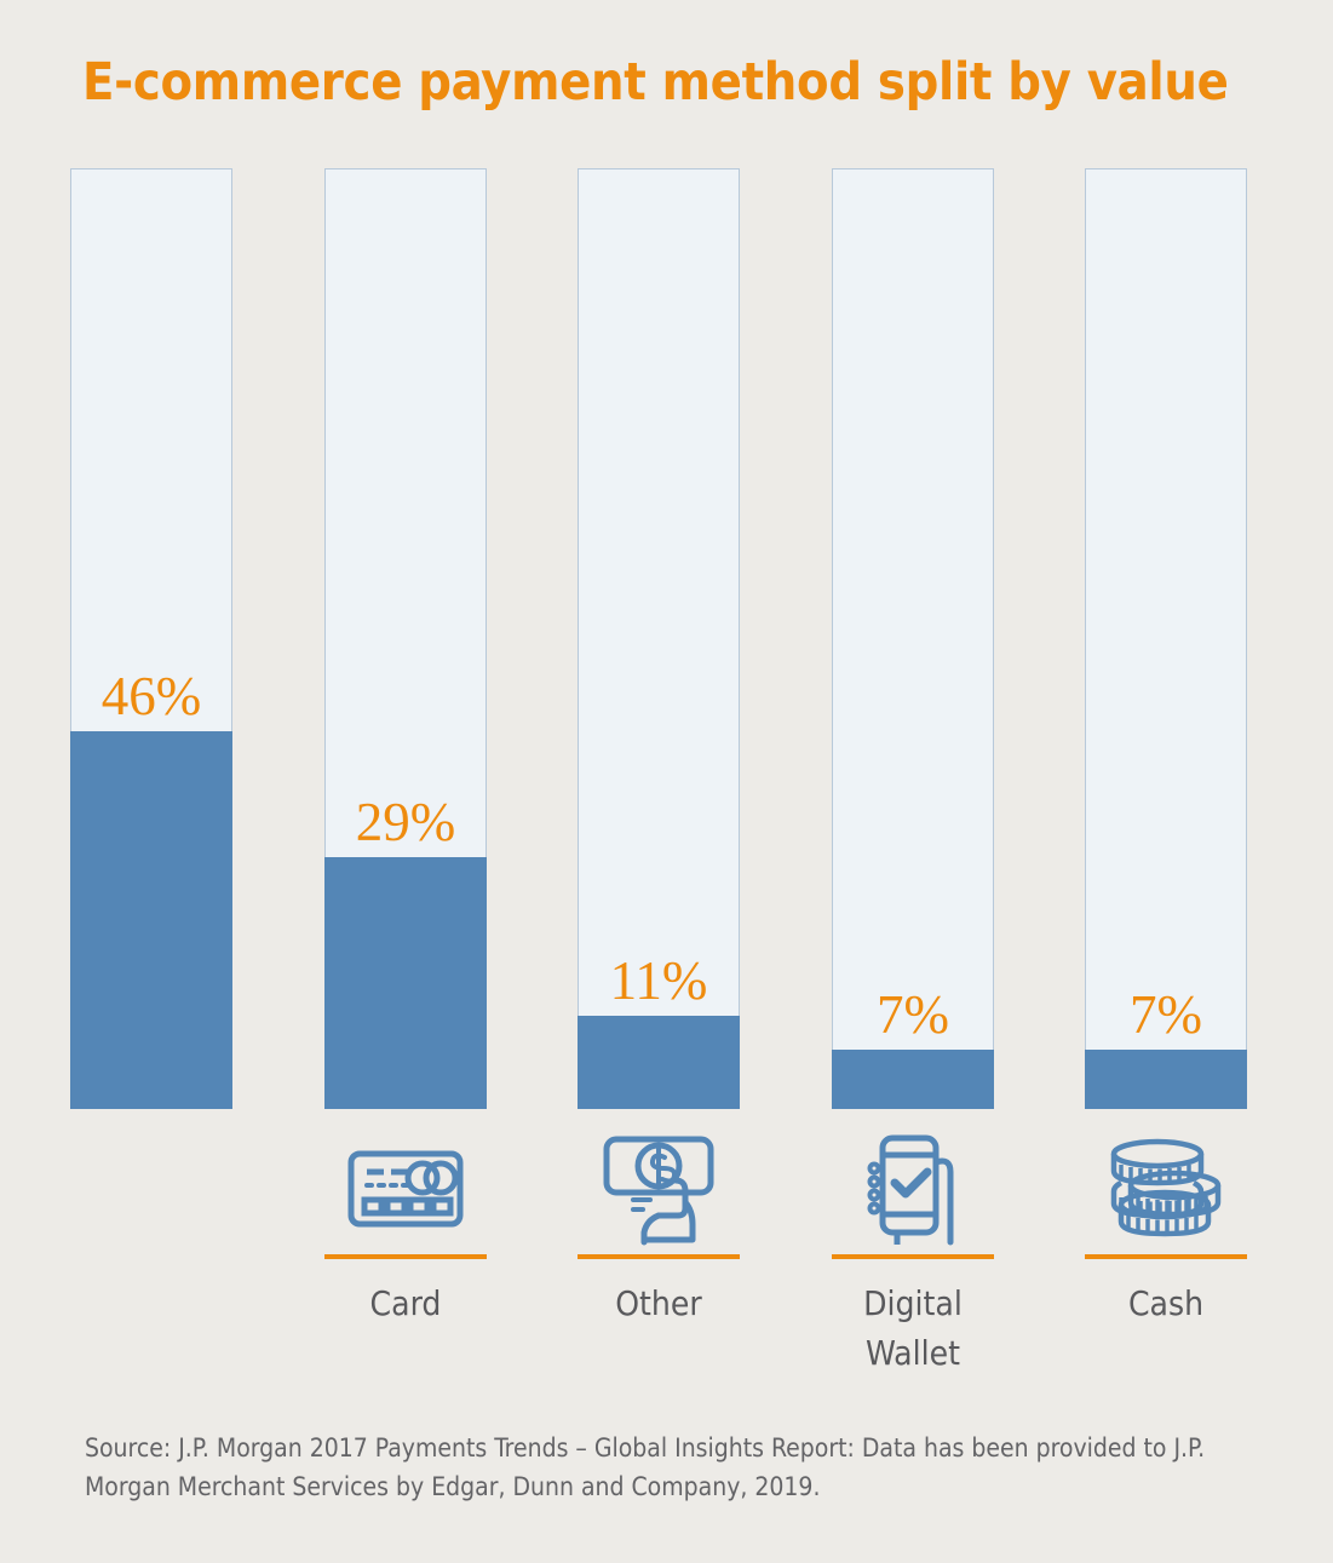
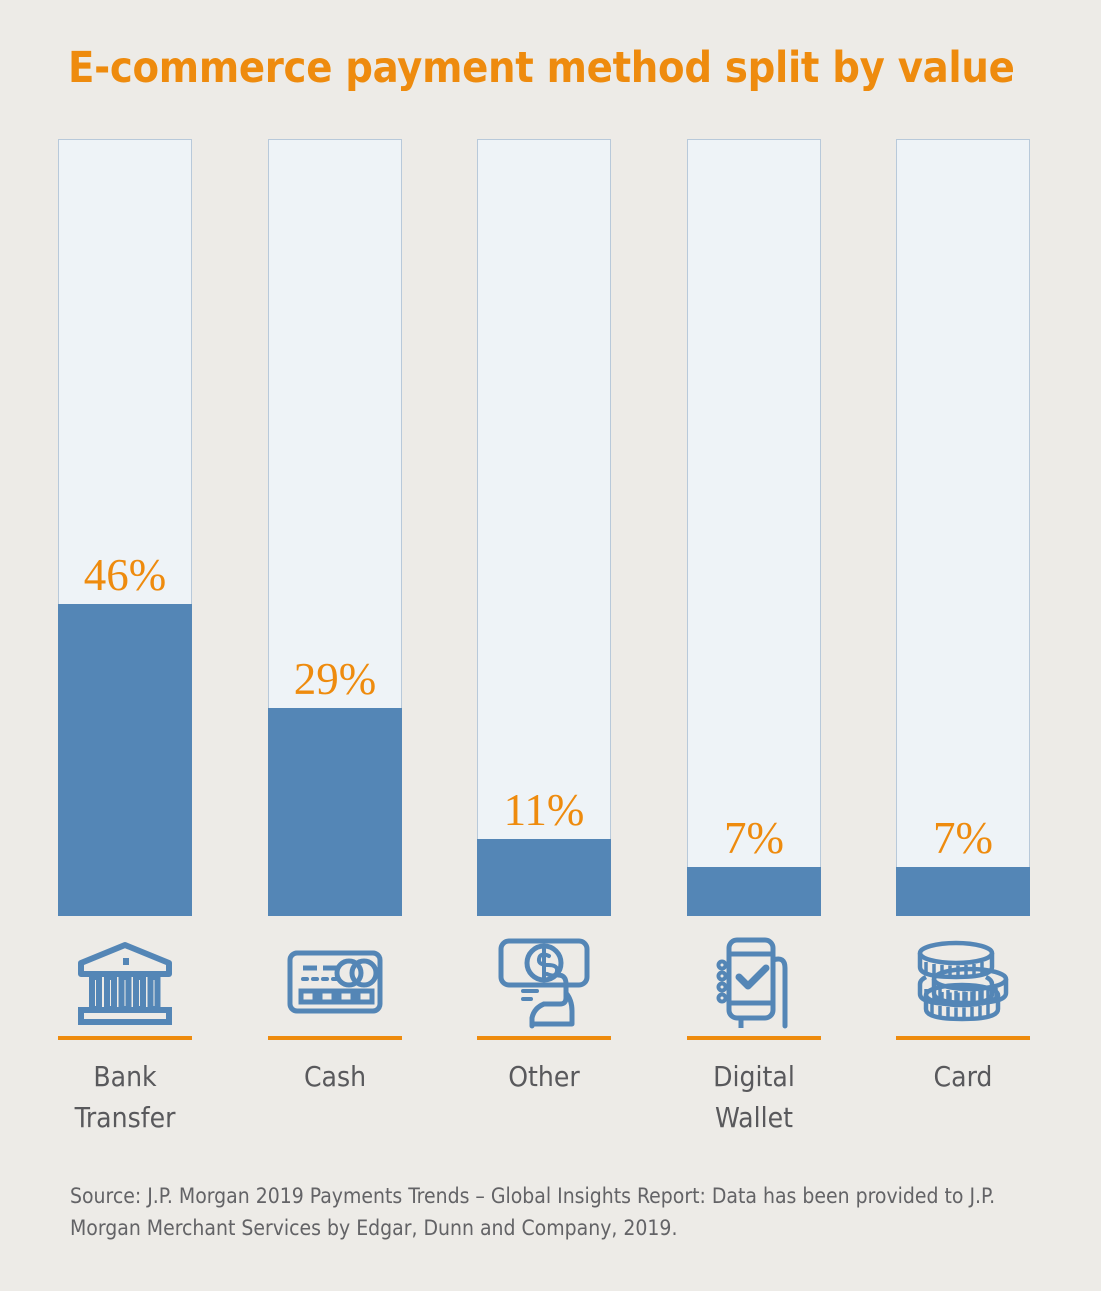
  E-commerce payment method split by value
  46%
  29%
  11%
  7%
  7%
+ Bank
+ Transfer
- Card
+ Cash
  Other
  Digital
  Wallet
- Cash
+ Card
- Source: J.P. Morgan 2017 Payments Trends – Global Insights Report: Data has been provided to J.P. Morgan Merchant Services by Edgar, Dunn and Company, 2019.
+ Source: J.P. Morgan 2019 Payments Trends – Global Insights Report: Data has been provided to J.P. Morgan Merchant Services by Edgar, Dunn and Company, 2019.
